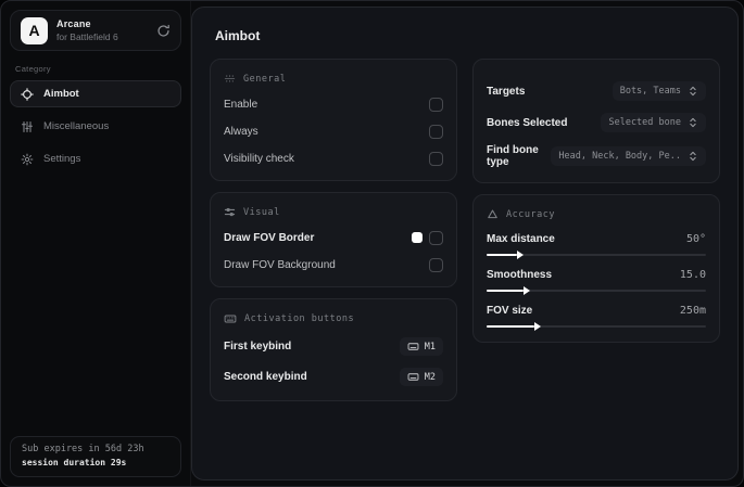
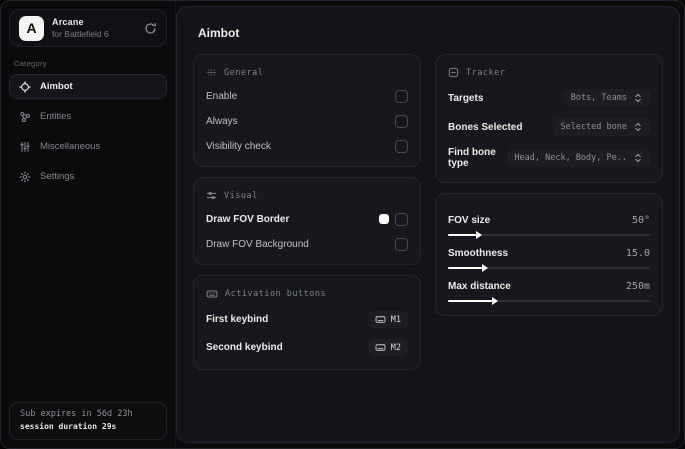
  A
  Arcane
  for Battlefield 6
  Category
  Aimbot
+ Entities
  Miscellaneous
  Settings
  Sub expires in 56d 23h
  session duration 29s
  Aimbot
  General
  Enable
  Always
  Visibility check
  Visual
  Draw FOV Border
  Draw FOV Background
  Activation buttons
  First keybind
  M1
  Second keybind
  M2
+ Tracker
  Targets
  Bots, Teams
  Bones Selected
  Selected bone
  Find bone type
  Head, Neck, Body, Pe..
- Accuracy
- Max distance
+ FOV size
  50°
  Smoothness
  15.0
- FOV size
+ Max distance
  250m
